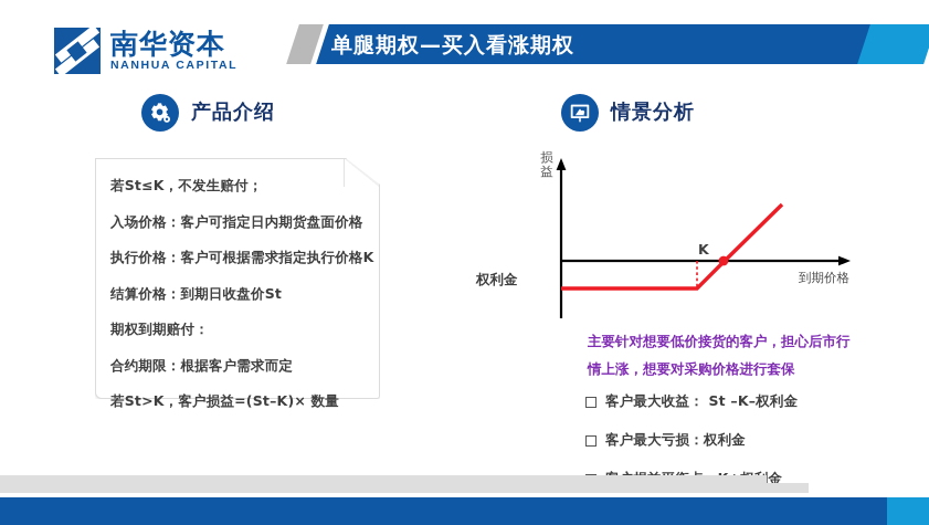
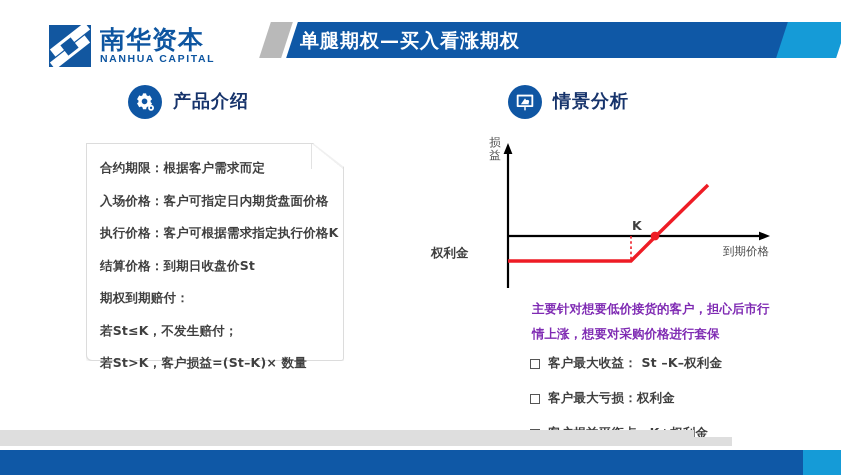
  南华资本
  NANHUA CAPITAL
  单腿期权—买入看涨期权
  产品介绍
  情景分析
- 若St≤K，不发生赔付；
+ 合约期限：根据客户需求而定
  入场价格：客户可指定日内期货盘面价格
  执行价格：客户可根据需求指定执行价格K
  结算价格：到期日收盘价St
  期权到期赔付：
- 合约期限：根据客户需求而定
+ 若St≤K，不发生赔付；
  若St>K，客户损益=(St–K)× 数量
  损益
  到期价格
  K
  权利金
  主要针对想要低价接货的客户，担心后市行
  情上涨，想要对采购价格进行套保
  客户最大收益： St –K–权利金
  客户最大亏损：权利金
